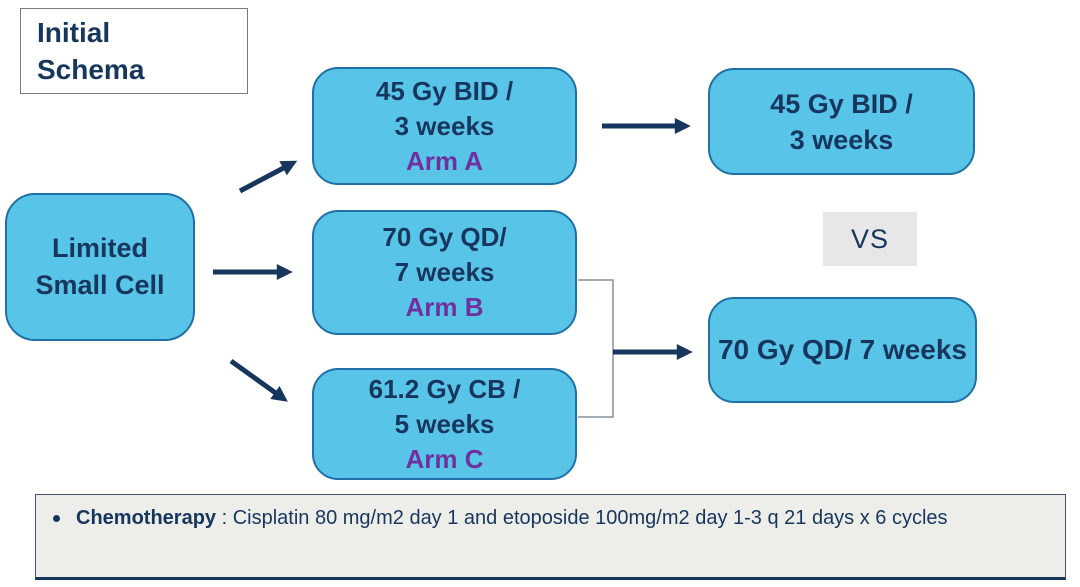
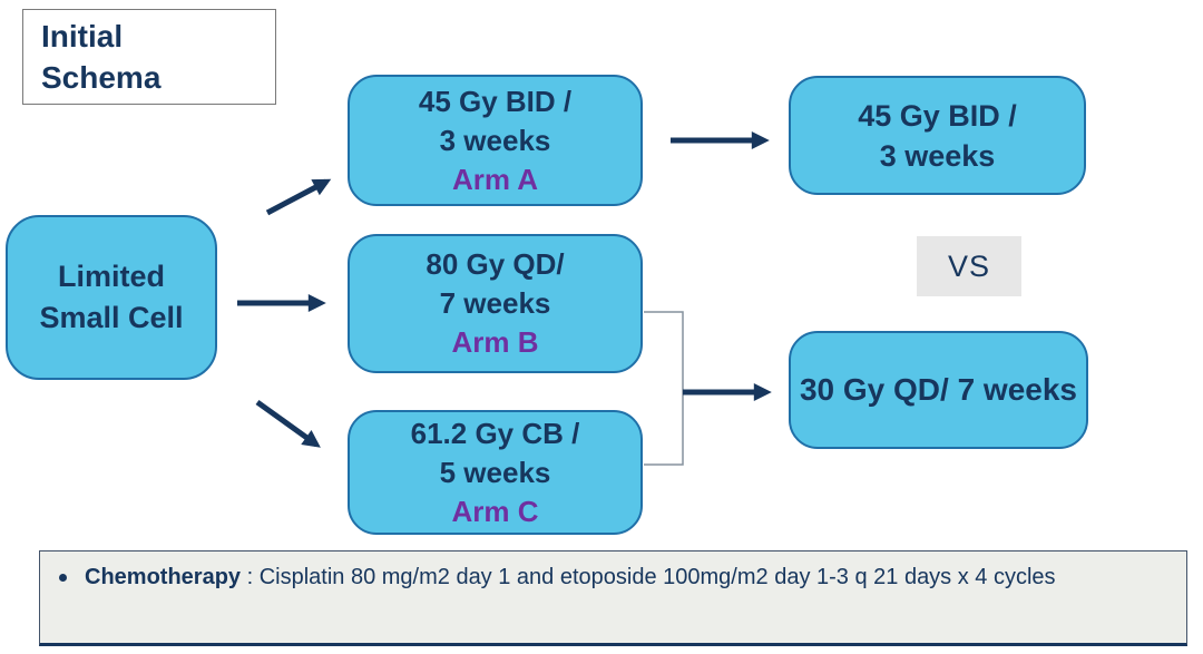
  Initial
  Schema
  Limited
  Small Cell
  45 Gy BID /
  3 weeks
  Arm A
- 70 Gy QD/
+ 80 Gy QD/
  7 weeks
  Arm B
  61.2 Gy CB /
  5 weeks
  Arm C
  45 Gy BID /
  3 weeks
  VS
- 70 Gy QD/ 7 weeks
+ 30 Gy QD/ 7 weeks
- Chemotherapy : Cisplatin 80 mg/m2 day 1 and etoposide 100mg/m2 day 1-3 q 21 days x 6 cycles
+ Chemotherapy : Cisplatin 80 mg/m2 day 1 and etoposide 100mg/m2 day 1-3 q 21 days x 4 cycles
